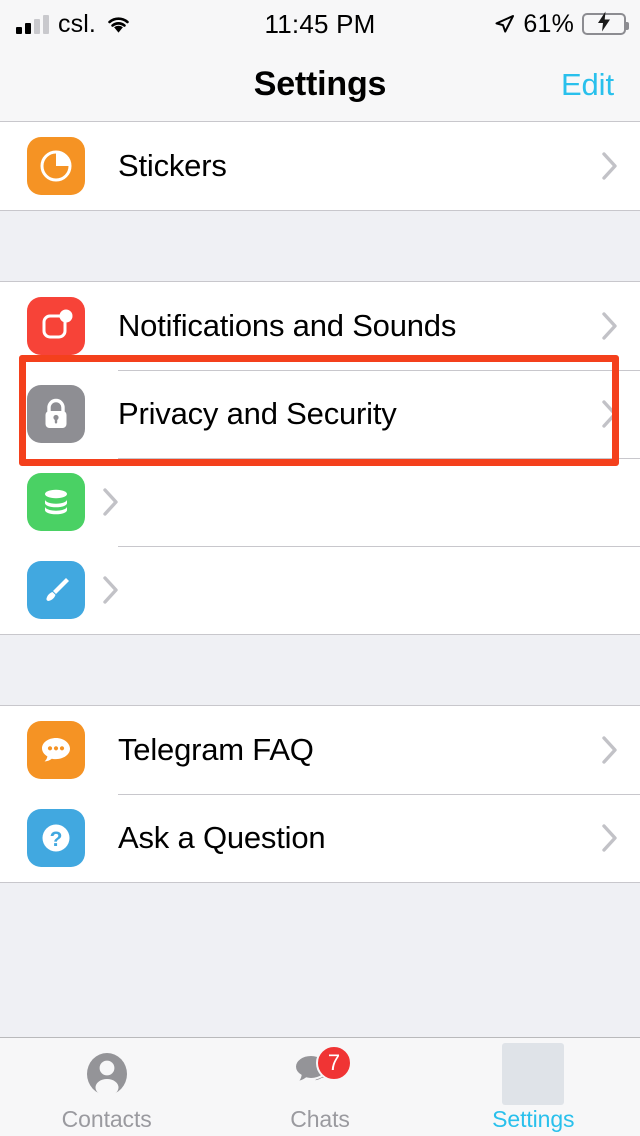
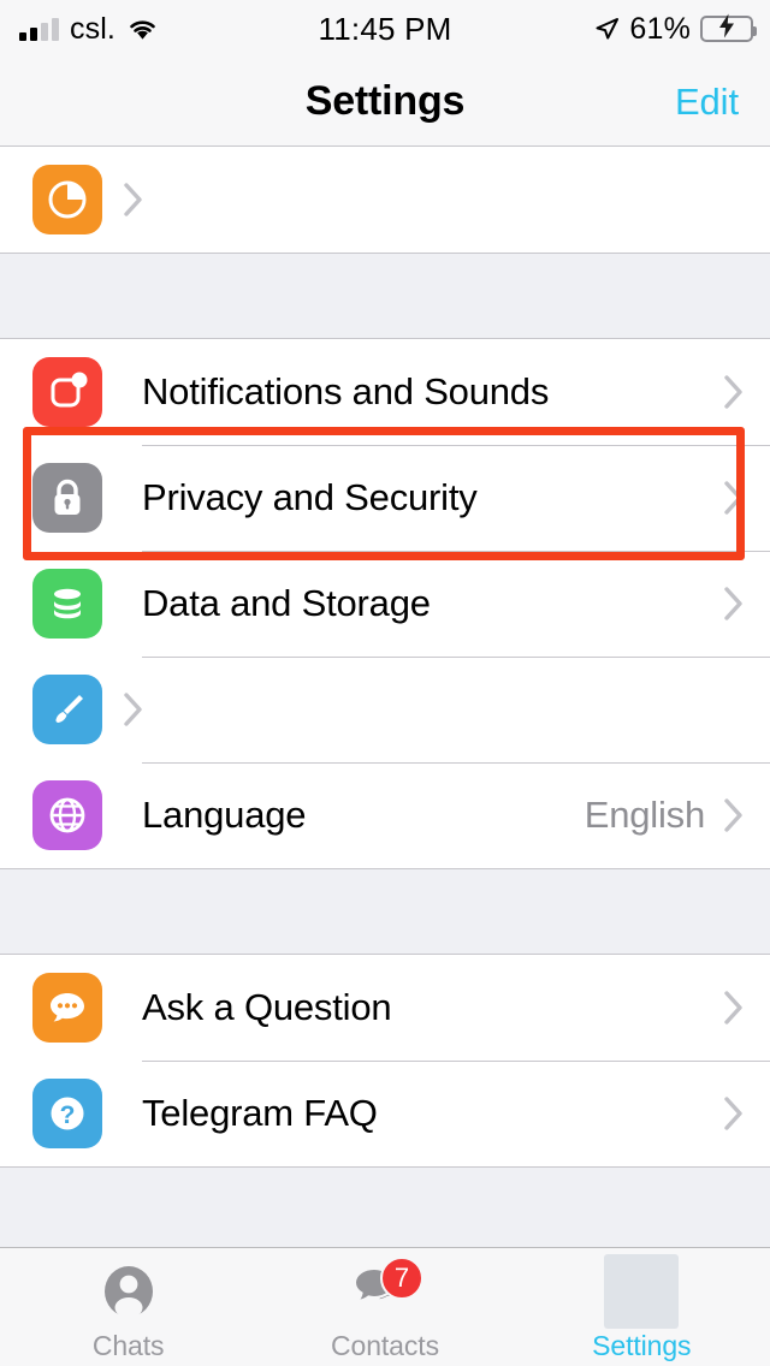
  csl.
  11:45 PM
  61%
  Settings
  Edit
- Stickers
  Notifications and Sounds
  Privacy and Security
+ Data and Storage
+ Language
+ English
- Telegram FAQ
+ Ask a Question
  ?
- Ask a Question
+ Telegram FAQ
- Contacts
+ Chats
  7
- Chats
+ Contacts
  Settings
